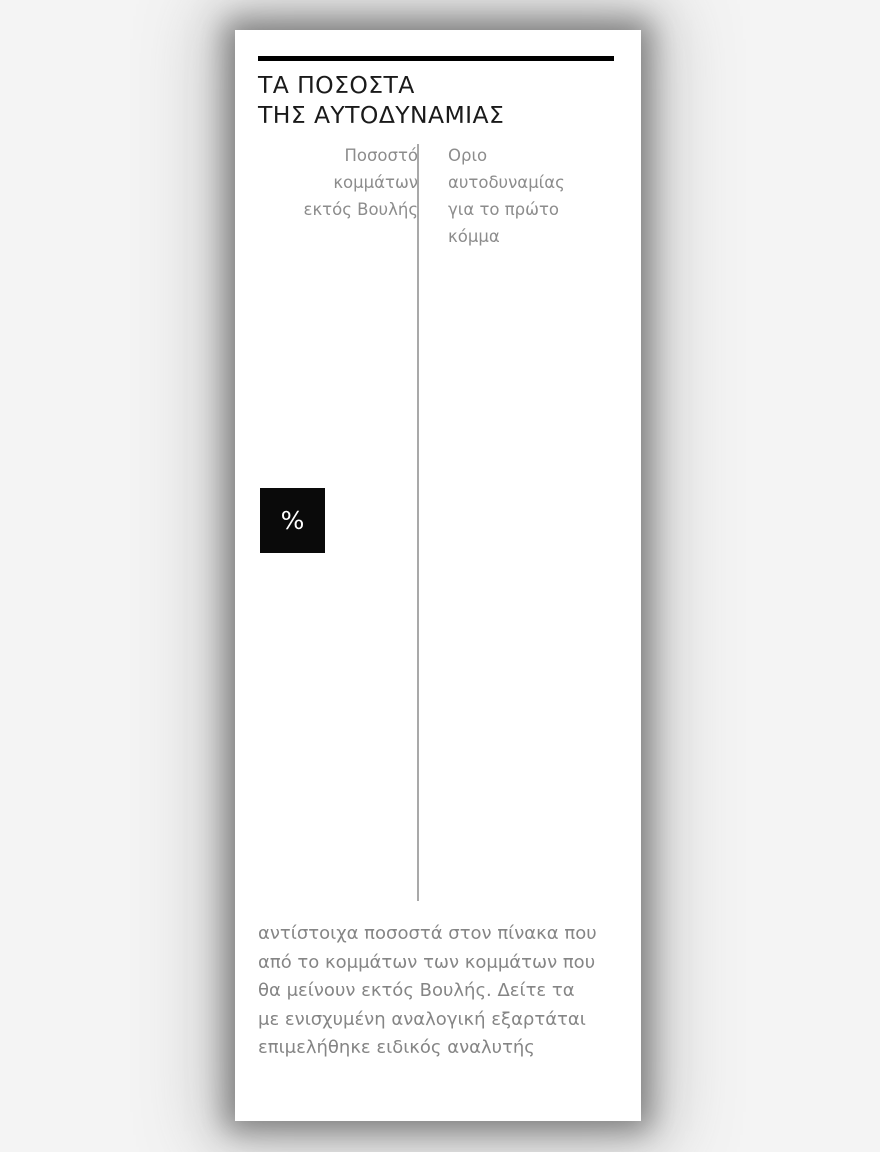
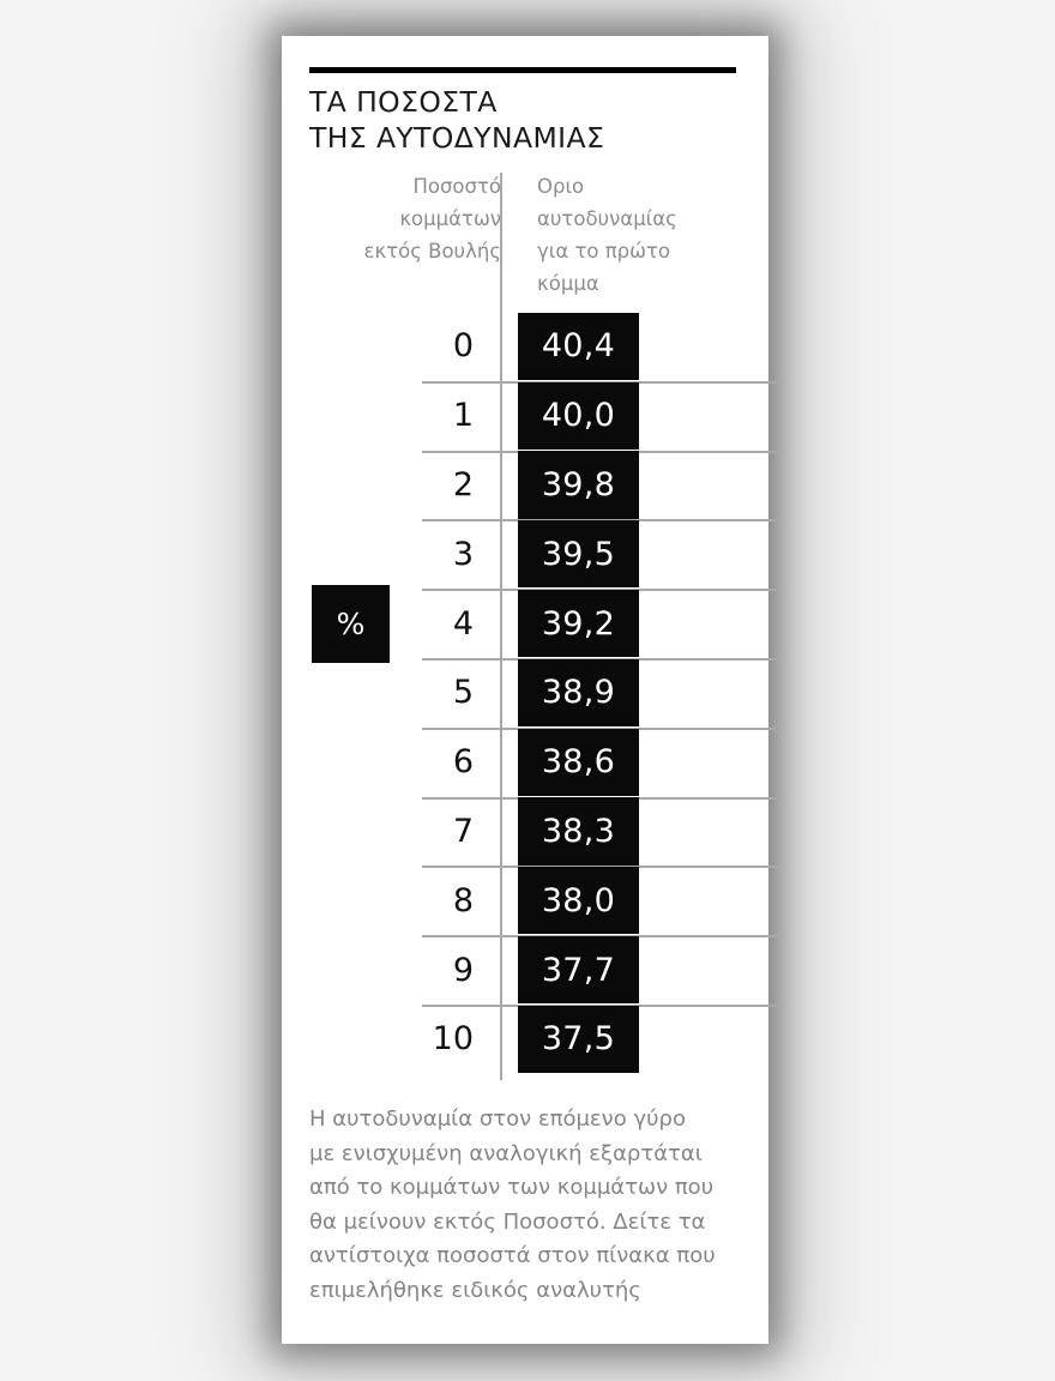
  ΤΑ ΠΟΣΟΣΤΑ
  ΤΗΣ ΑΥΤΟΔΥΝΑΜΙΑΣ
  Ποσοστό
  κομμάτων
  εκτός Βουλής
  Οριο
  αυτοδυναμίας
  για το πρώτο
  κόμμα
  %
+ 0
+ 40,4
+ 1
+ 40,0
+ 2
+ 39,8
+ 3
+ 39,5
+ 4
+ 39,2
+ 5
+ 38,9
+ 6
+ 38,6
+ 7
+ 38,3
+ 8
+ 38,0
+ 9
+ 37,7
+ 10
+ 37,5
+ Η αυτοδυναμία στον επόμενο γύρο
- αντίστοιχα ποσοστά στον πίνακα που
+ με ενισχυμένη αναλογική εξαρτάται
  από το κομμάτων των κομμάτων που
- θα μείνουν εκτός Βουλής. Δείτε τα
+ θα μείνουν εκτός Ποσοστό. Δείτε τα
- με ενισχυμένη αναλογική εξαρτάται
+ αντίστοιχα ποσοστά στον πίνακα που
  επιμελήθηκε ειδικός αναλυτής
